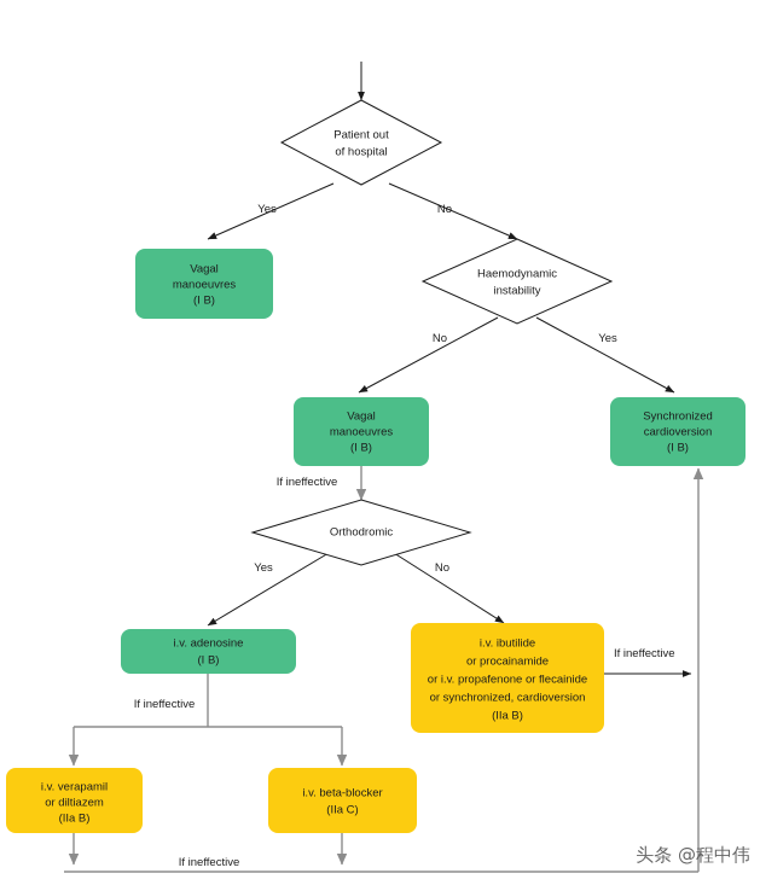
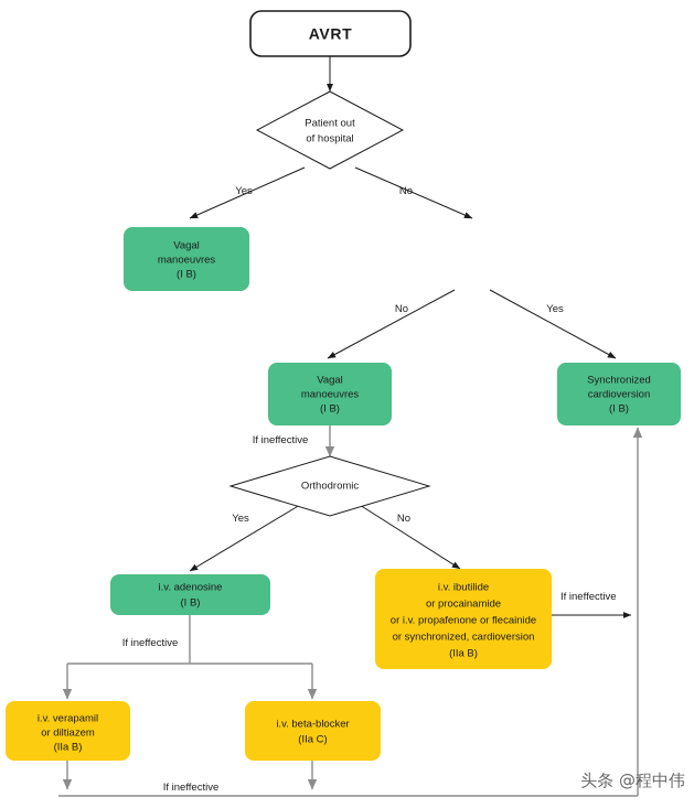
+ AVRT
  Patient out
  of hospital
  Vagal
  manoeuvres
  (I B)
- Haemodynamic
- instability
  Vagal
  manoeuvres
  (I B)
  Synchronized
  cardioversion
  (I B)
  Orthodromic
  i.v. adenosine
  (I B)
  i.v. ibutilide
  or procainamide
  or i.v. propafenone or flecainide
  or synchronized, cardioversion
  (IIa B)
  i.v. verapamil
  or diltiazem
  (IIa B)
  i.v. beta-blocker
  (IIa C)
  Yes
  No
  No
  Yes
  If ineffective
  Yes
  No
  If ineffective
  If ineffective
  If ineffective
  头条 @程中伟
